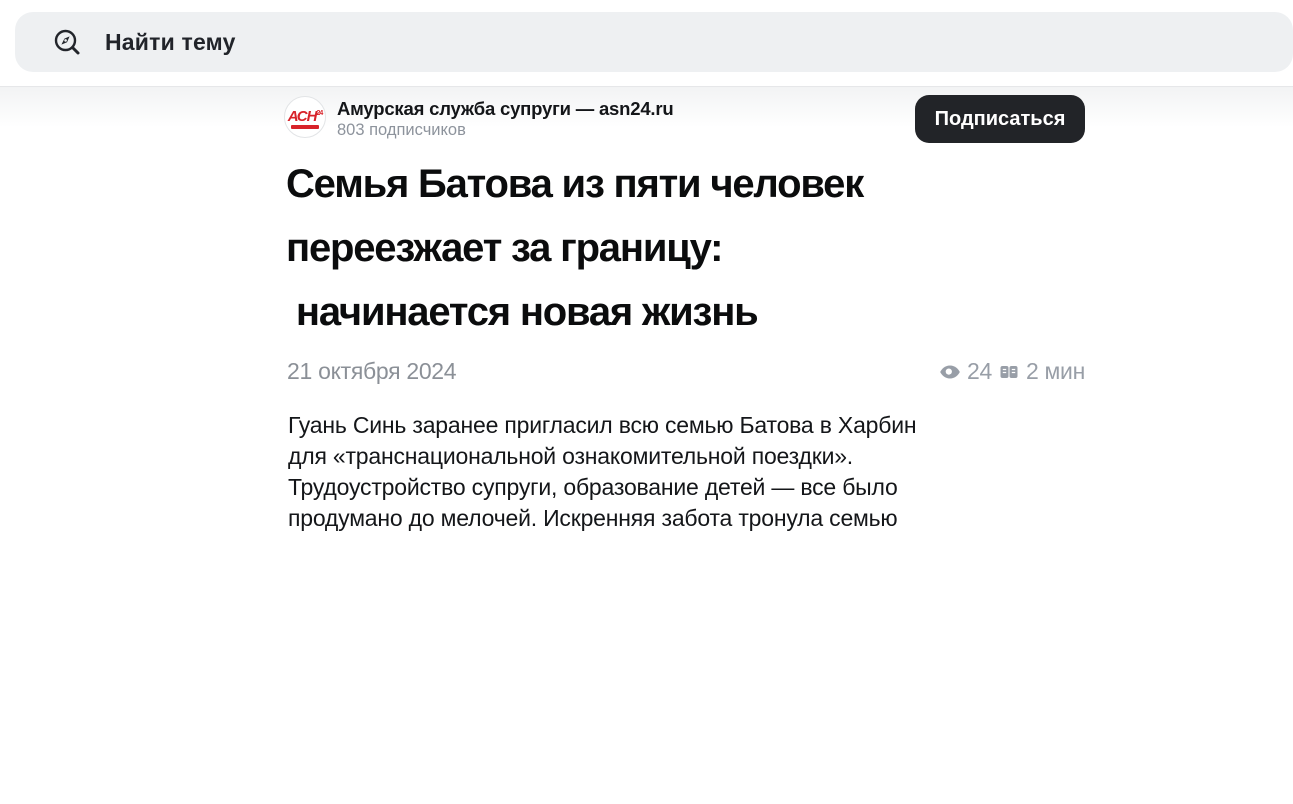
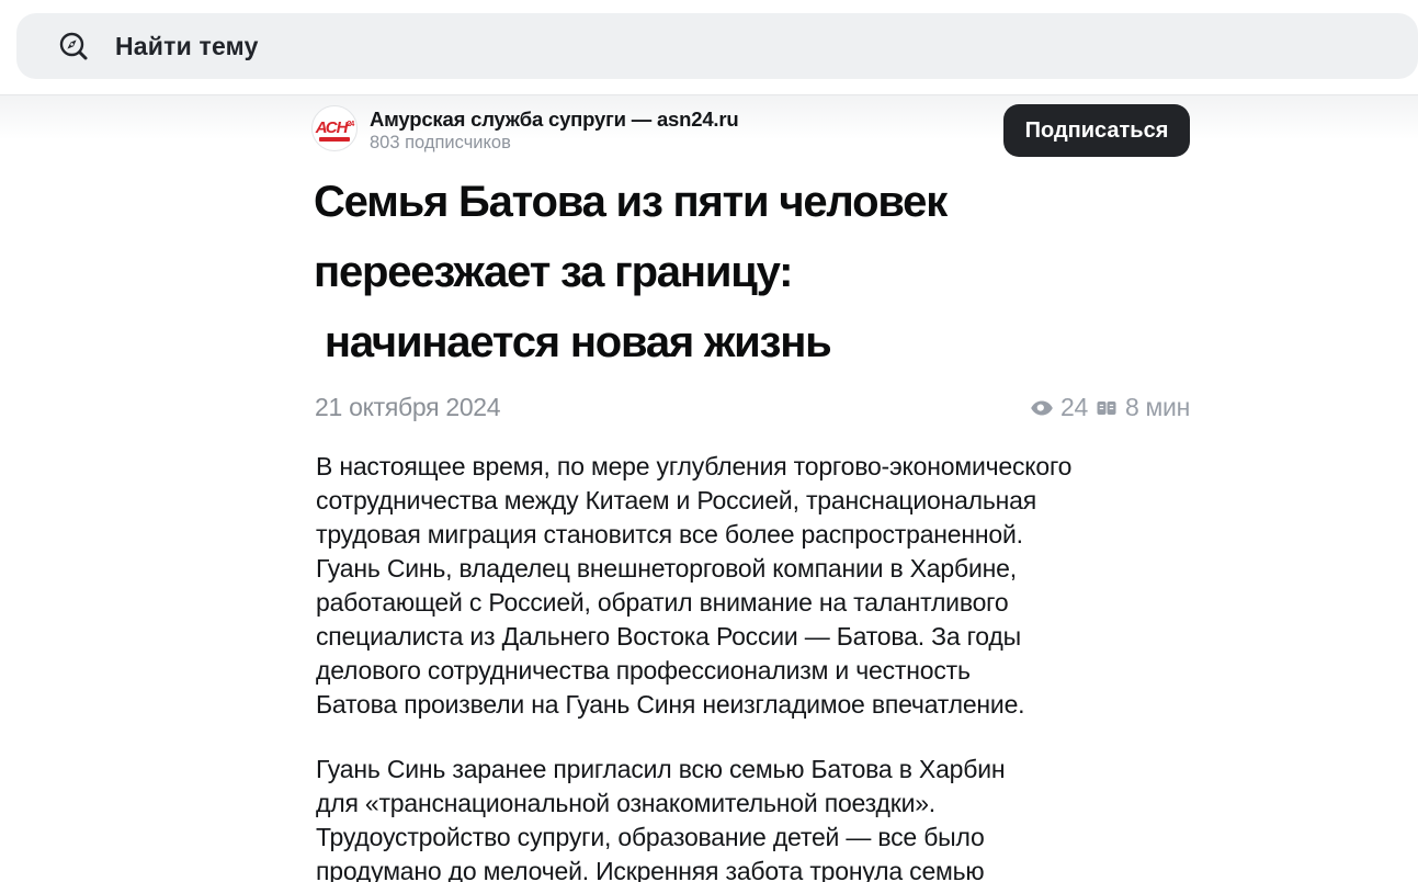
  Найти тему
  Амурская служба супруги — asn24.ru
  803 подписчиков
  Подписаться
  Семья Батова из пяти человек
  переезжает за границу:
  начинается новая жизнь
  21 октября 2024
  24
- 2 мин
+ 8 мин
+ В настоящее время, по мере углубления торгово-экономического
+ сотрудничества между Китаем и Россией, транснациональная
+ трудовая миграция становится все более распространенной.
+ Гуань Синь, владелец внешнеторговой компании в Харбине,
+ работающей с Россией, обратил внимание на талантливого
+ специалиста из Дальнего Востока России — Батова. За годы
+ делового сотрудничества профессионализм и честность
+ Батова произвели на Гуань Синя неизгладимое впечатление.
  Гуань Синь заранее пригласил всю семью Батова в Харбин
  для «транснациональной ознакомительной поездки».
  Трудоустройство супруги, образование детей — все было
  продумано до мелочей. Искренняя забота тронула семью
